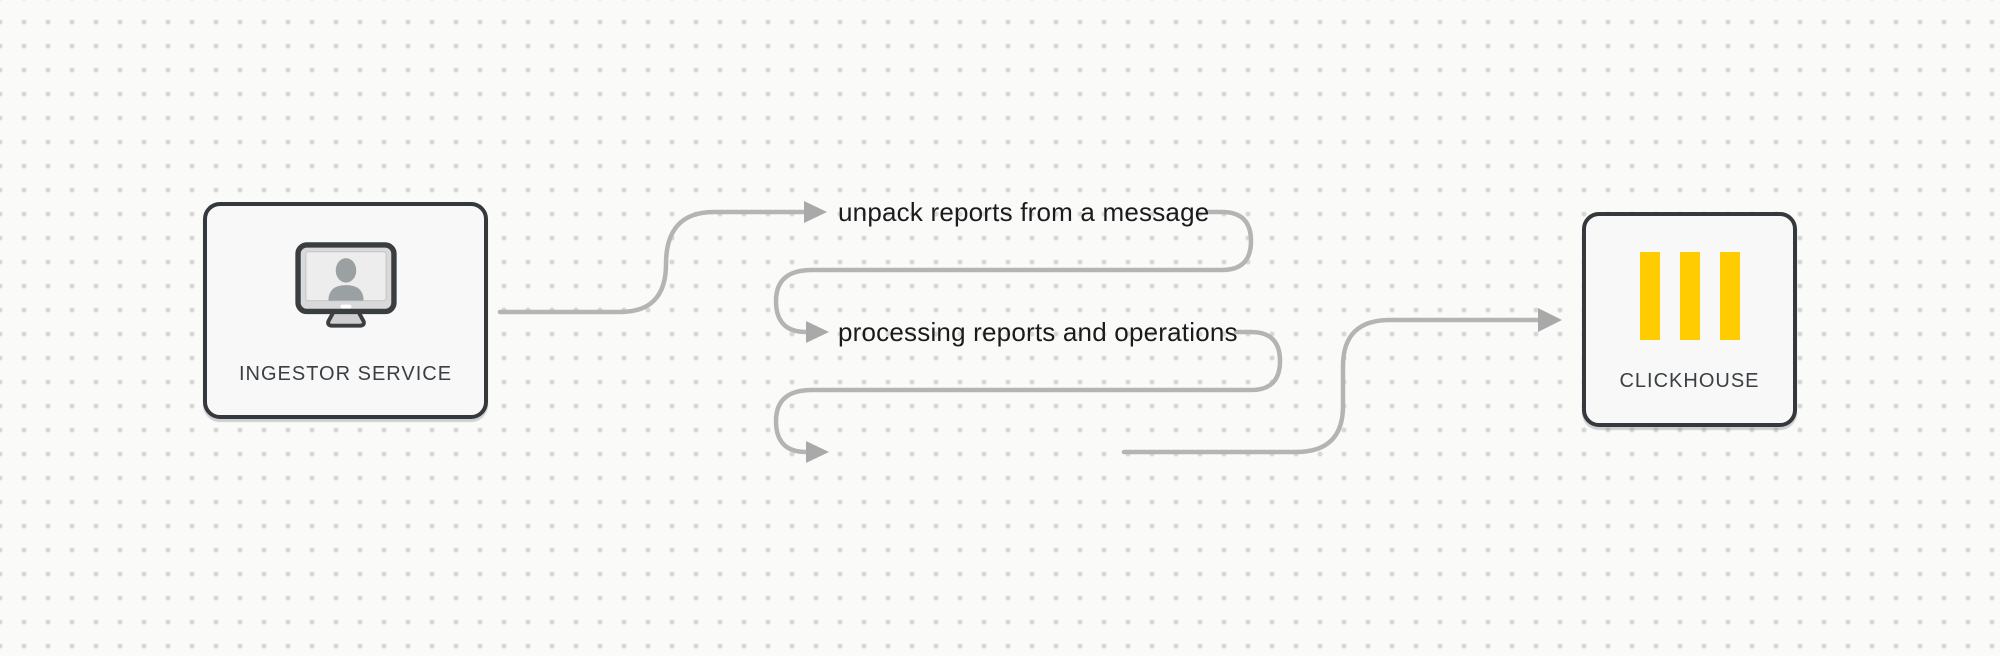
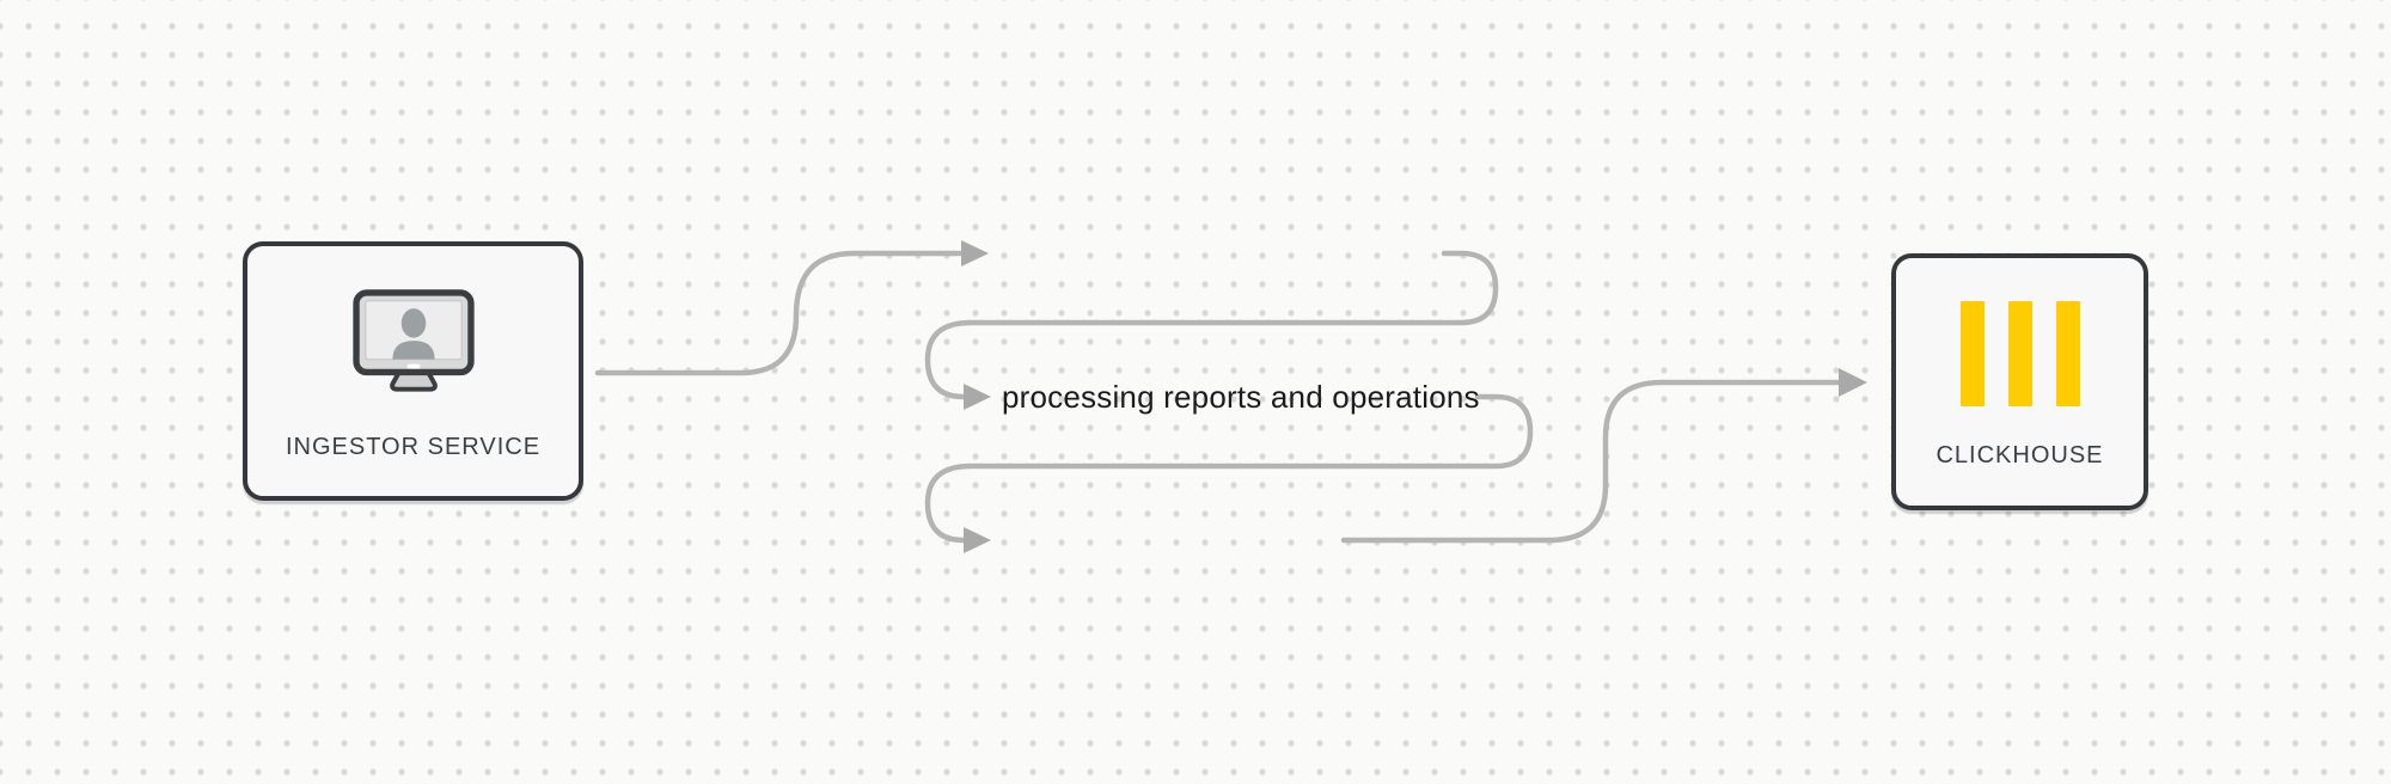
- unpack reports from a message
  processing reports and operations
  INGESTOR SERVICE
  CLICKHOUSE
